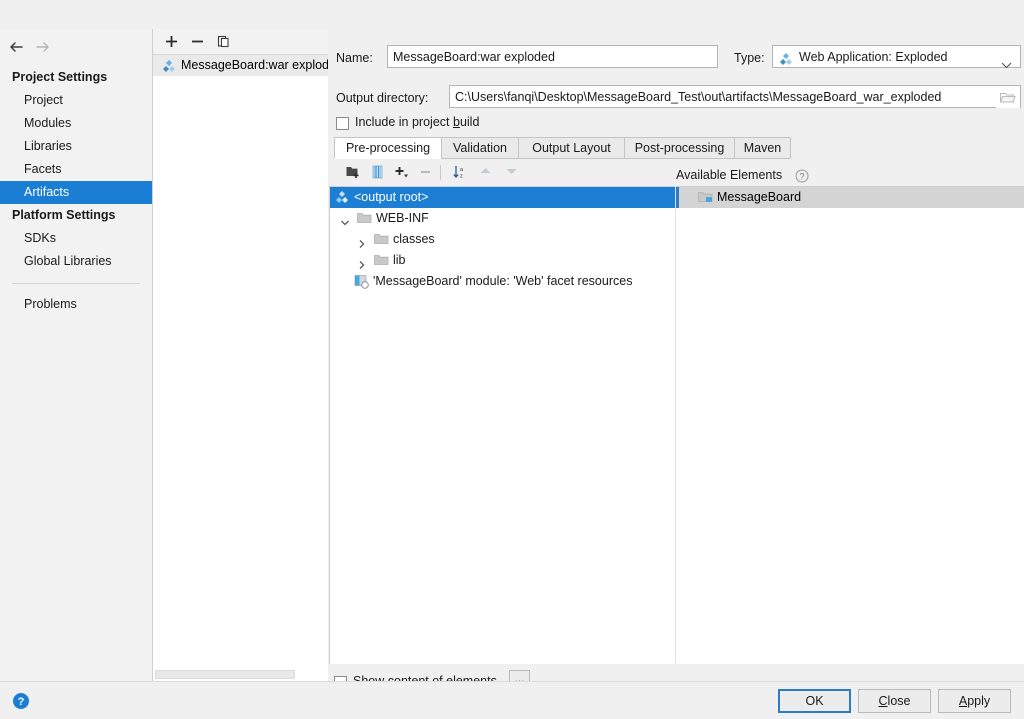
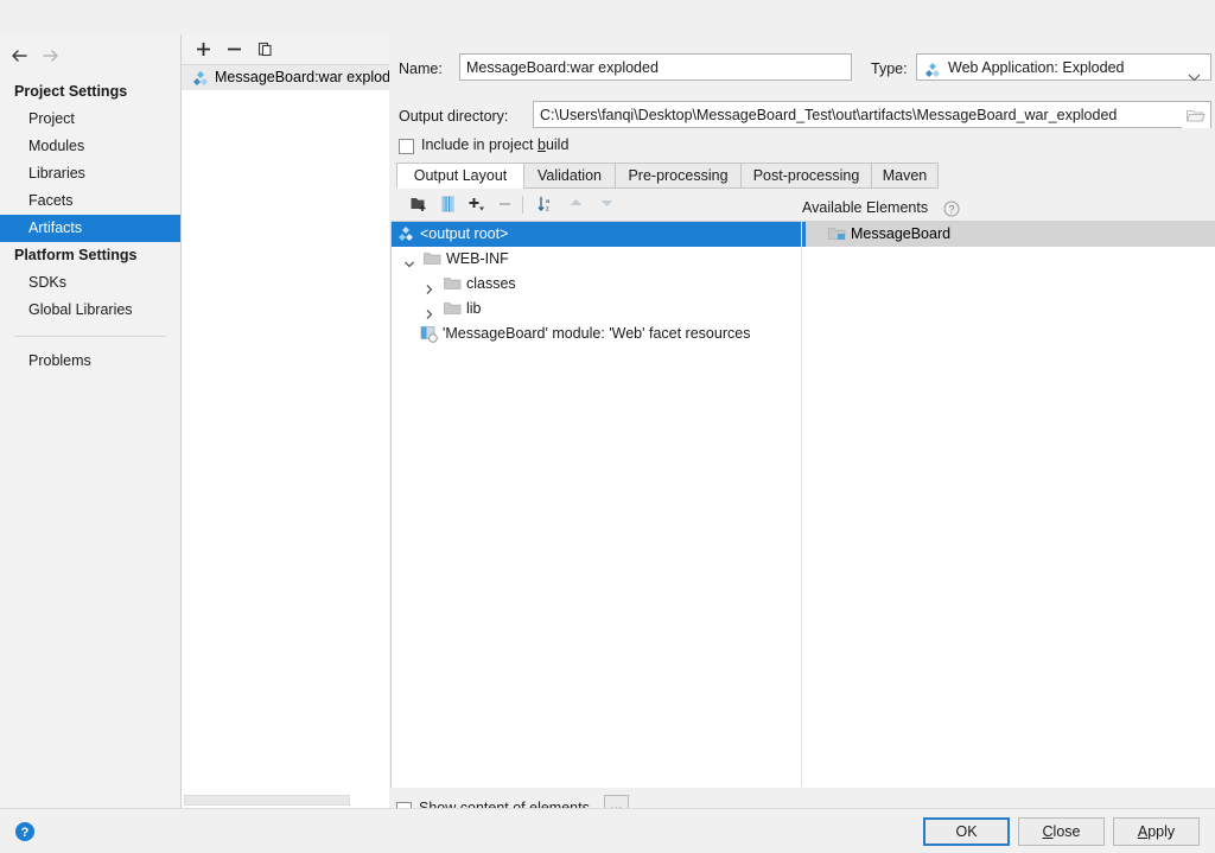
  Project Settings
  Project
  Modules
  Libraries
  Facets
  Artifacts
  Platform Settings
  SDKs
  Global Libraries
  Problems
  MessageBoard:war explod
  Name:
  MessageBoard:war exploded
  Type:
  Web Application: Exploded
  Output directory:
  C:\Users\fanqi\Desktop\MessageBoard_Test\out\artifacts\MessageBoard_war_exploded
  Include in project build
- Pre-processing
+ Output Layout
  Validation
- Output Layout
+ Pre-processing
  Post-processing
  Maven
  Available Elements
  ?
  <output root>
  WEB-INF
  classes
  lib
  'MessageBoard' module: 'Web' facet resources
  MessageBoard
  ...
  ?
  OK
  Close
  Apply
